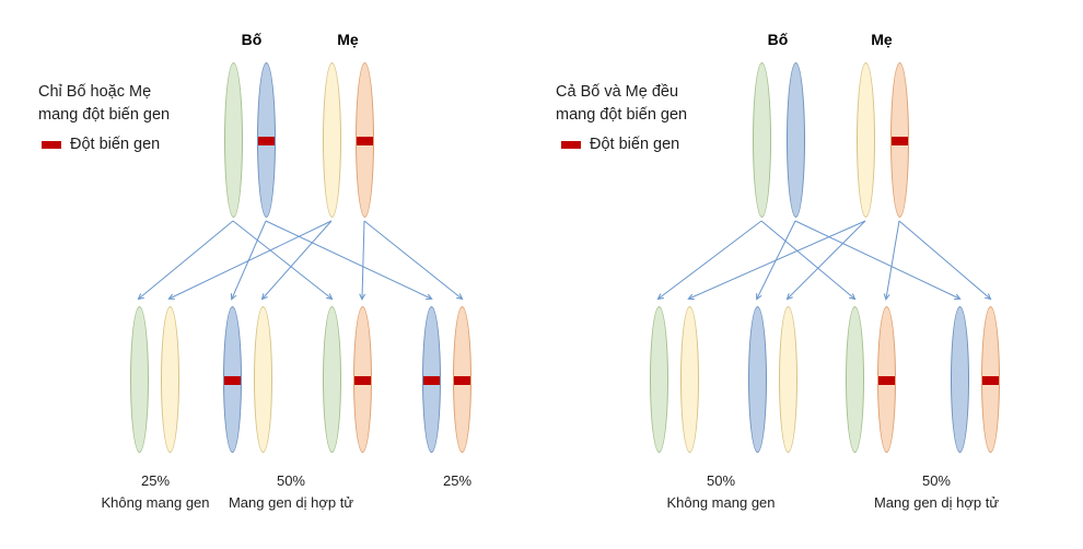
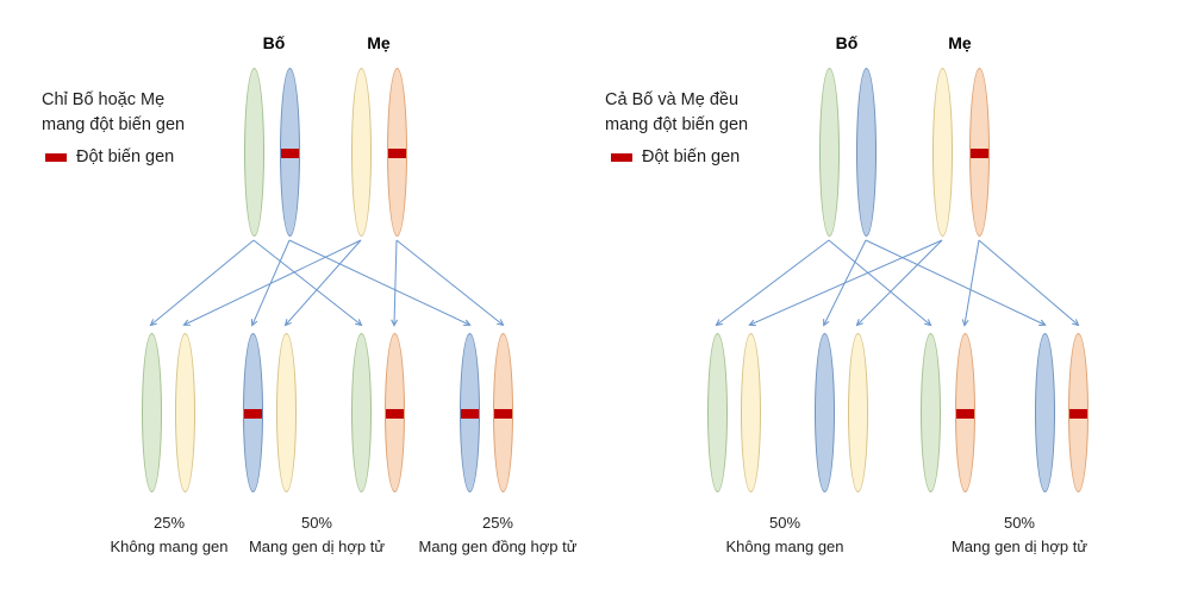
  Chỉ Bố hoặc Mẹ
  mang đột biến gen
  Đột biến gen
  Bố
  Mẹ
  Cả Bố và Mẹ đều
  mang đột biến gen
  Đột biến gen
  Bố
  Mẹ
  25%
  Không mang gen
  50%
  Mang gen dị hợp tử
  25%
+ Mang gen đồng hợp tử
  50%
  Không mang gen
  50%
  Mang gen dị hợp tử
